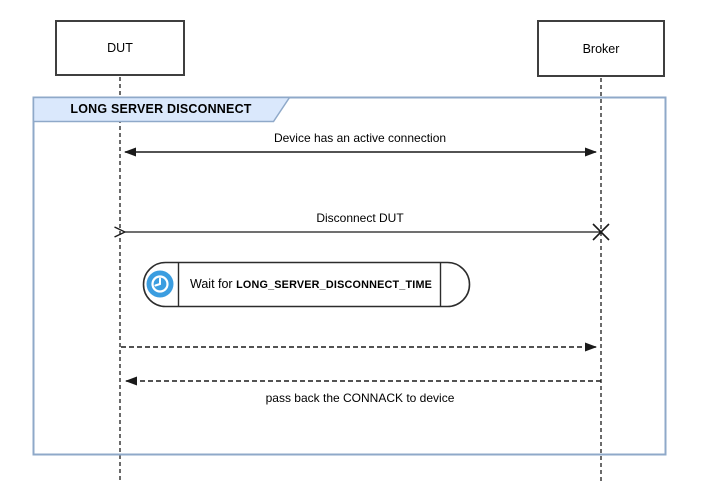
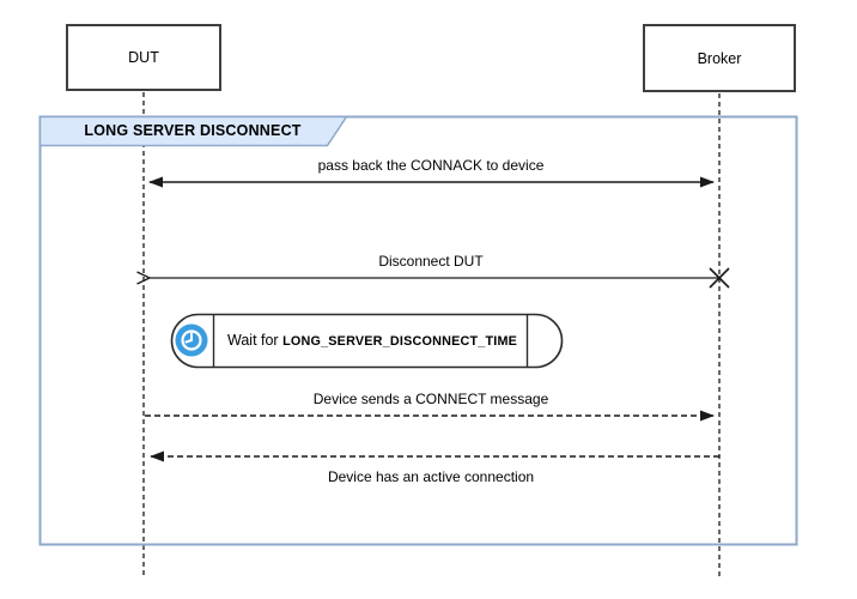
  DUT
  Broker
  LONG SERVER DISCONNECT
- Device has an active connection
+ pass back the CONNACK to device
  Disconnect DUT
+ Device sends a CONNECT message
- pass back the CONNACK to device
+ Device has an active connection
  Wait for LONG_SERVER_DISCONNECT_TIME
